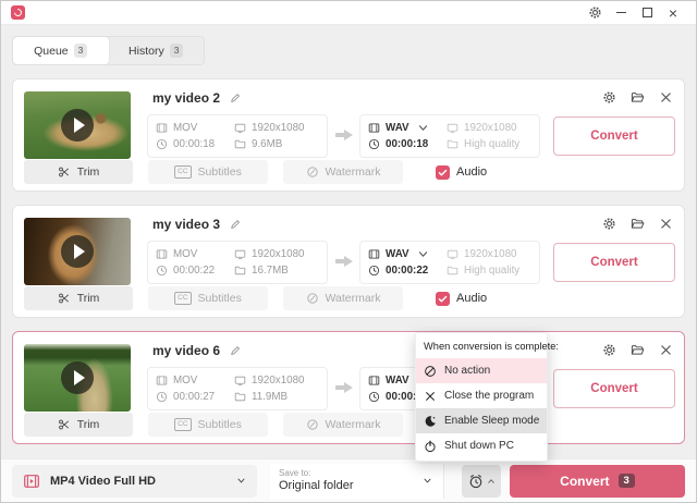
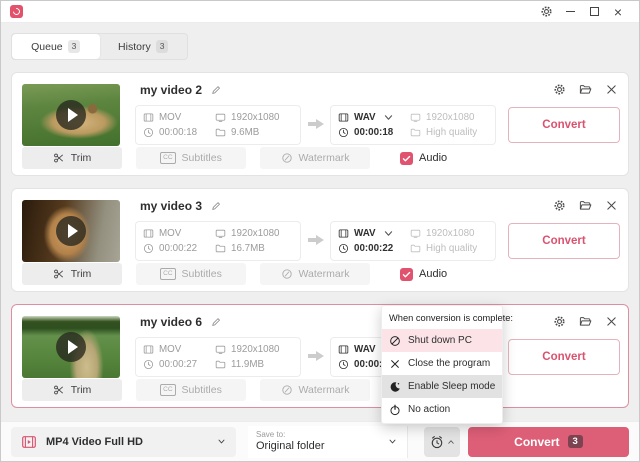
  ×
  Queue
  3
  History
  3
  my video 2
  MOV
  1920x1080
  00:00:18
  9.6MB
  WAV
  1920x1080
  00:00:18
  High quality
  Convert
  Trim
  Subtitles
  Watermark
  Audio
  my video 3
  MOV
  1920x1080
  00:00:22
  16.7MB
  WAV
  1920x1080
  00:00:22
  High quality
  Convert
  Trim
  Subtitles
  Watermark
  Audio
  my video 6
  MOV
  1920x1080
  00:00:27
  11.9MB
  WAV
  Convert
  Trim
  Subtitles
  Watermark
  MP4 Video Full HD
  Save to:
  Original folder
  Convert
  3
  When conversion is complete:
- No action
+ Shut down PC
  Close the program
  Enable Sleep mode
- Shut down PC
+ No action
